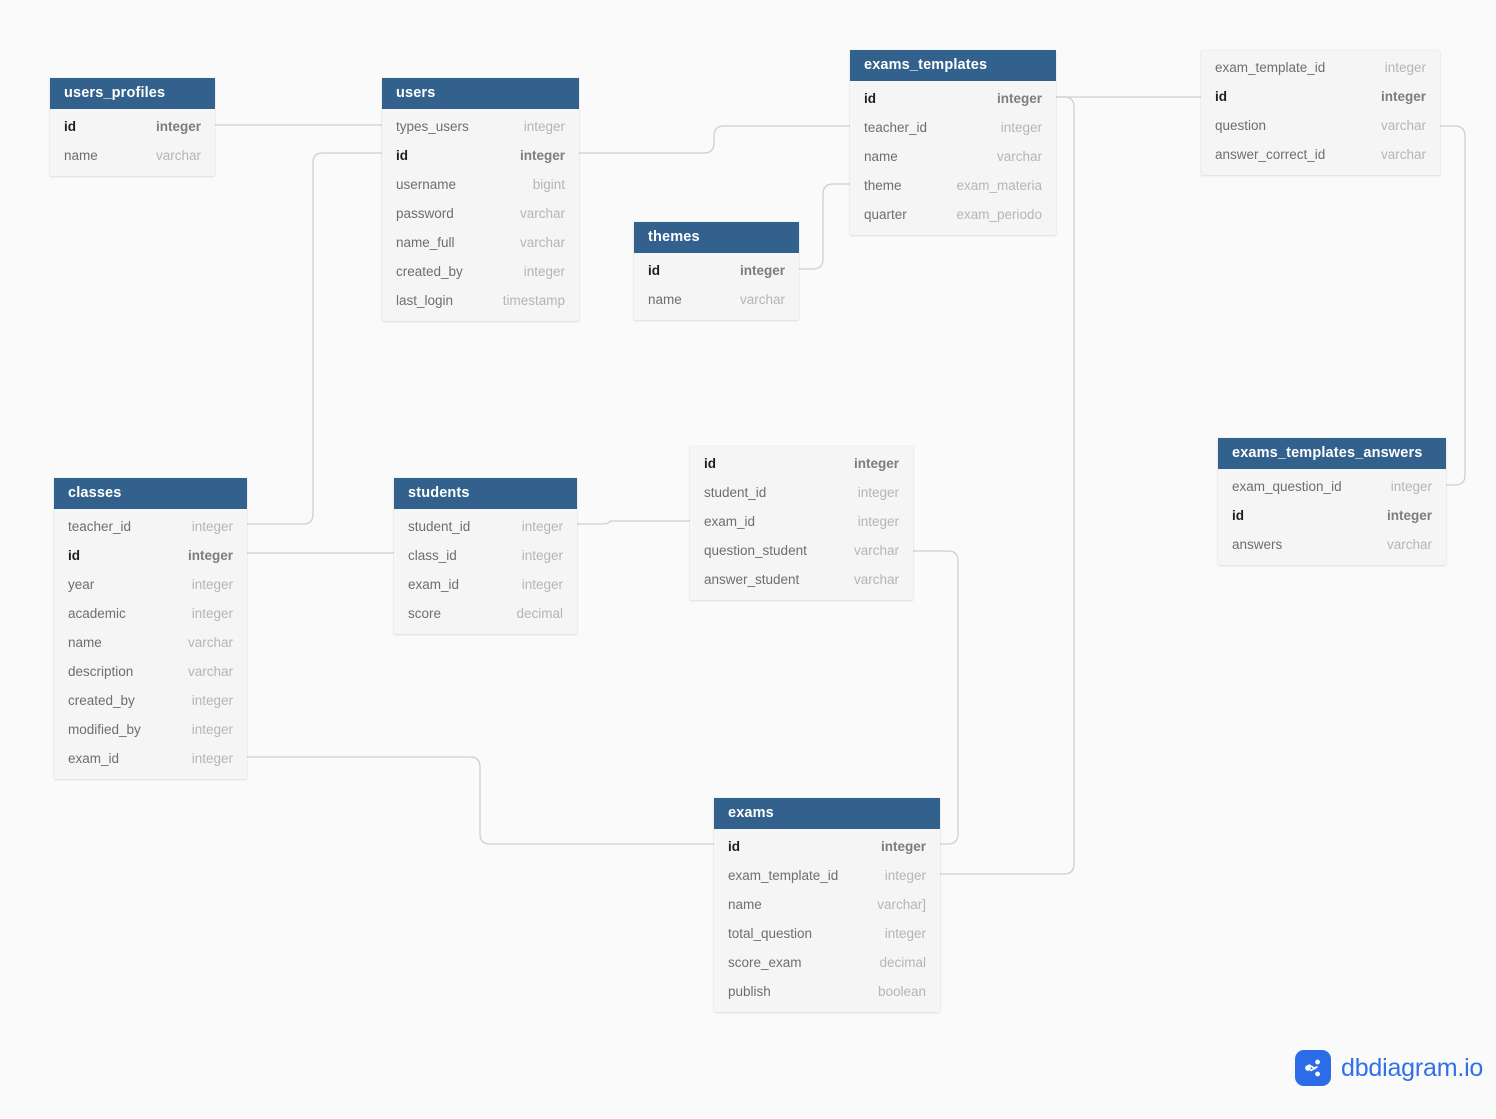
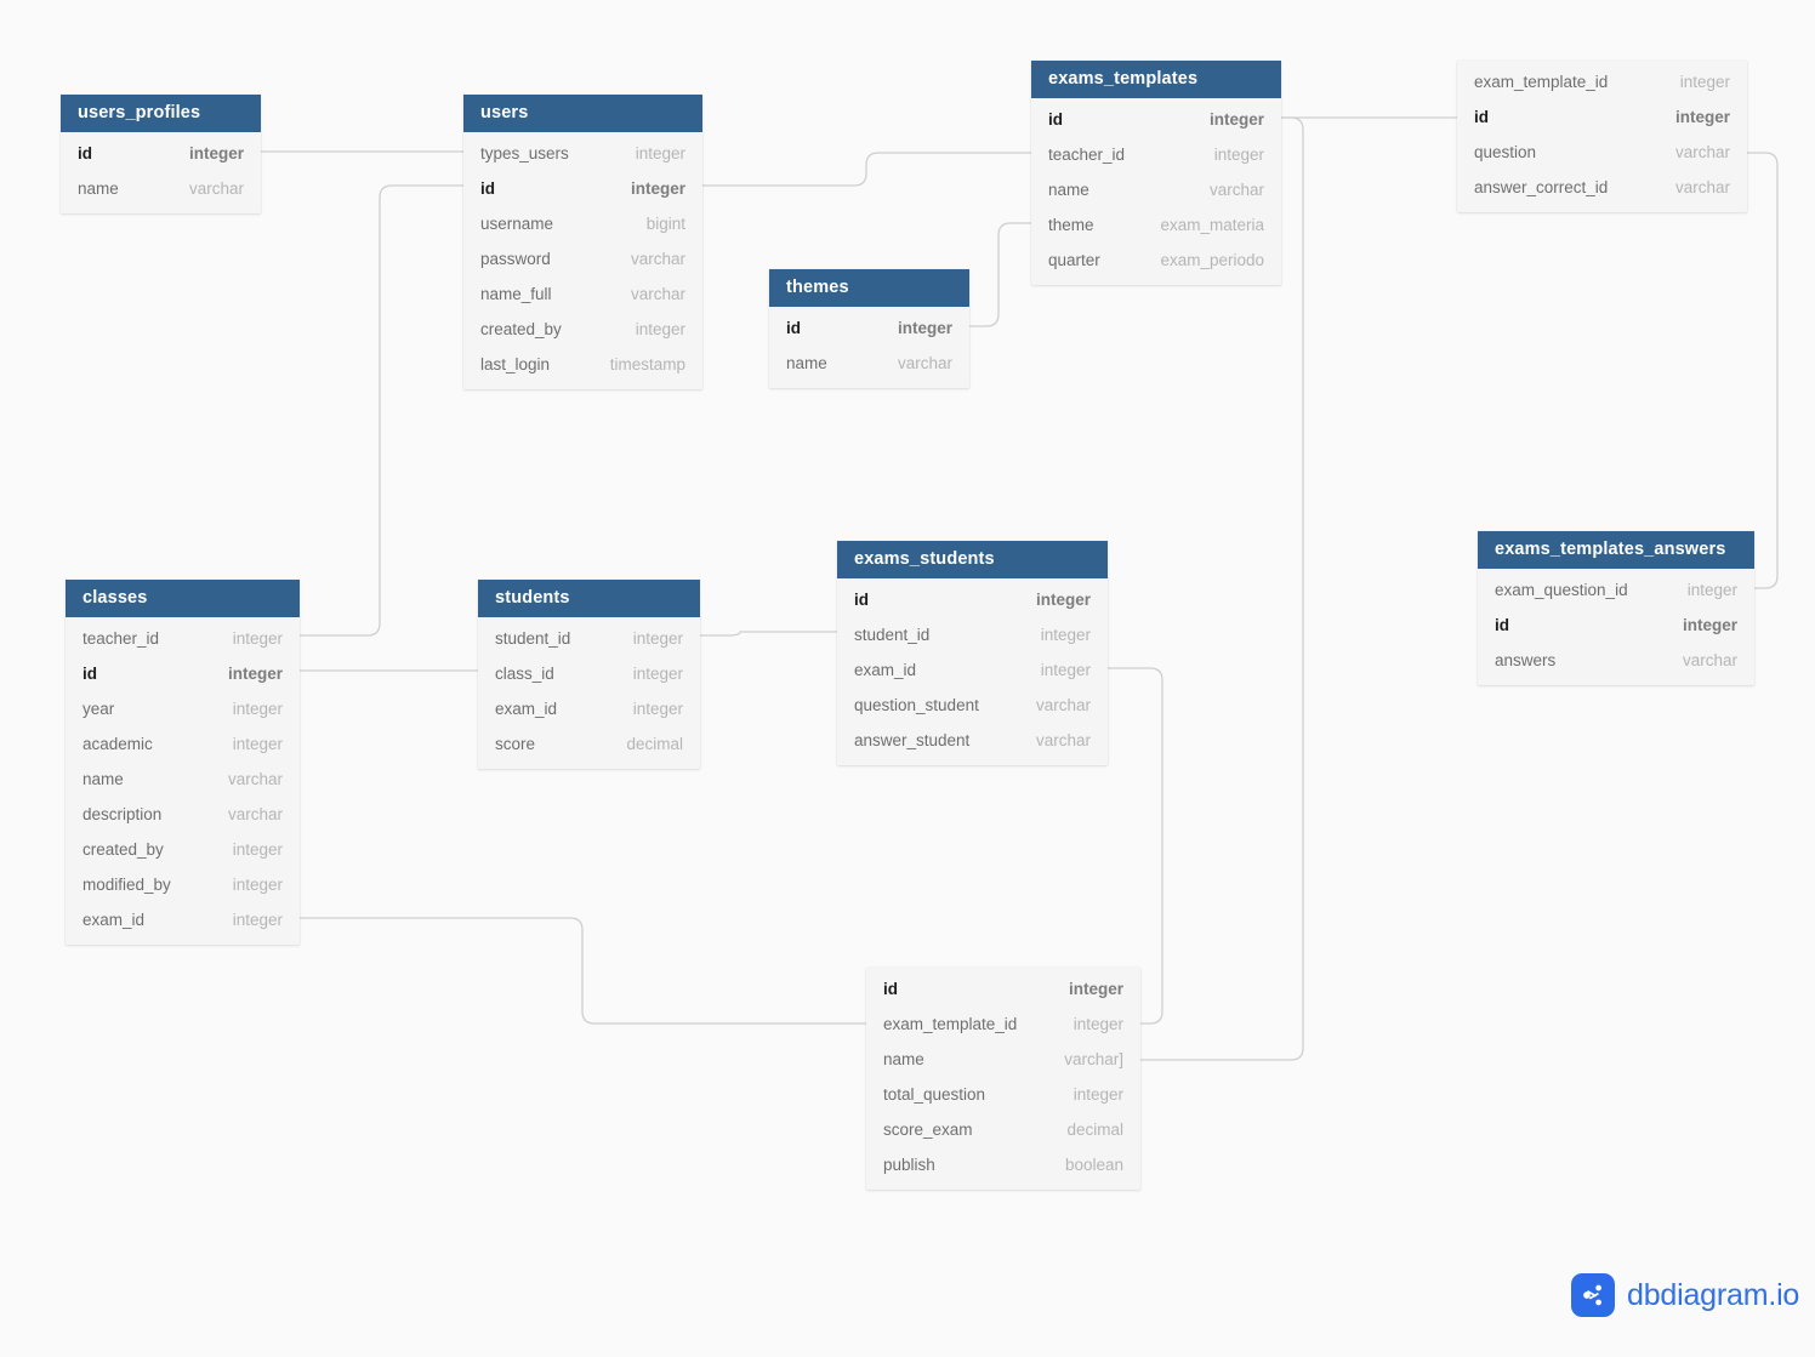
  users_profiles
  id
  integer
  name
  varchar
  users
  types_users
  integer
  id
  integer
  username
  bigint
  password
  varchar
  name_full
  varchar
  created_by
  integer
  last_login
  timestamp
  themes
  id
  integer
  name
  varchar
  exams_templates
  id
  integer
  teacher_id
  integer
  name
  varchar
  theme
  exam_materia
  quarter
  exam_periodo
  exam_template_id
  integer
  id
  integer
  question
  varchar
  answer_correct_id
  varchar
  exams_templates_answers
  exam_question_id
  integer
  id
  integer
  answers
  varchar
  classes
  teacher_id
  integer
  id
  integer
  year
  integer
  academic
  integer
  name
  varchar
  description
  varchar
  created_by
  integer
  modified_by
  integer
  exam_id
  integer
  students
  student_id
  integer
  class_id
  integer
  exam_id
  integer
  score
  decimal
+ exams_students
  id
  integer
  student_id
  integer
  exam_id
  integer
  question_student
  varchar
  answer_student
  varchar
- exams
  id
  integer
  exam_template_id
  integer
  name
  varchar]
  total_question
  integer
  score_exam
  decimal
  publish
  boolean
  dbdiagram.io
